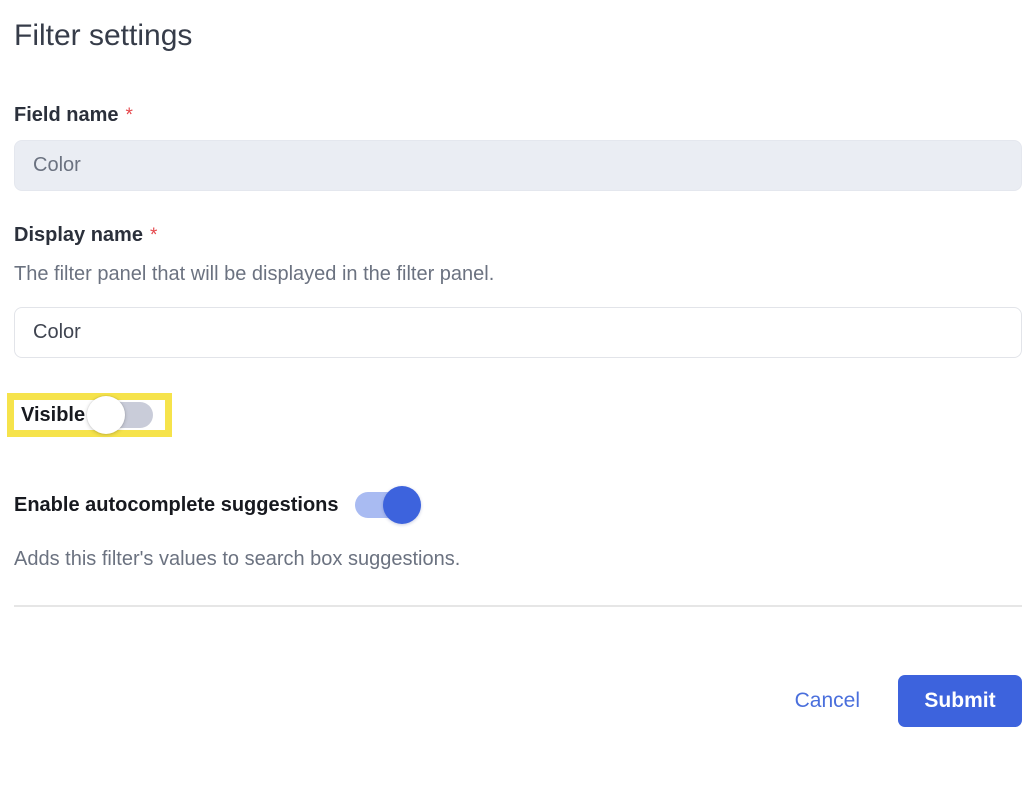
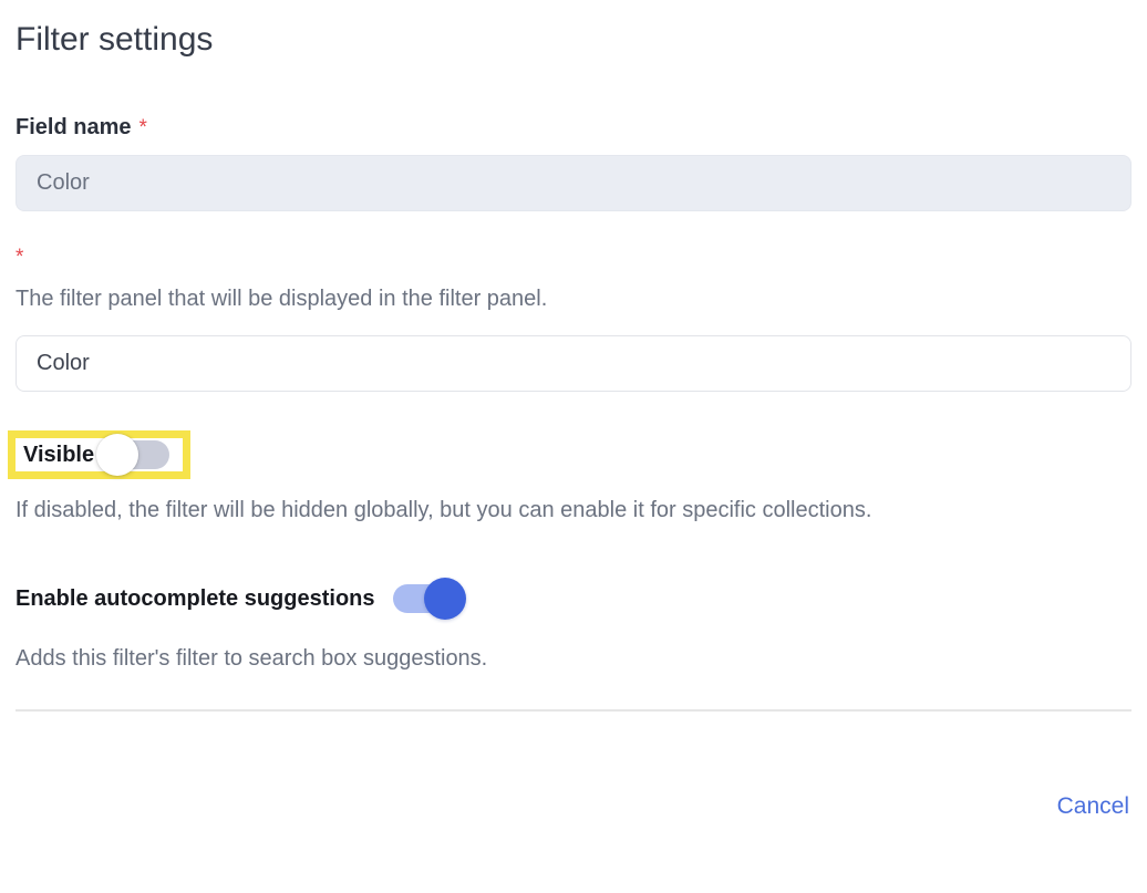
  Filter settings
  Field name
  *
  Color
- Display name
  *
  The filter panel that will be displayed in the filter panel.
  Color
  Visible
+ If disabled, the filter will be hidden globally, but you can enable it for specific collections.
  Enable autocomplete suggestions
- Adds this filter's values to search box suggestions.
+ Adds this filter's filter to search box suggestions.
  Cancel
- Submit
